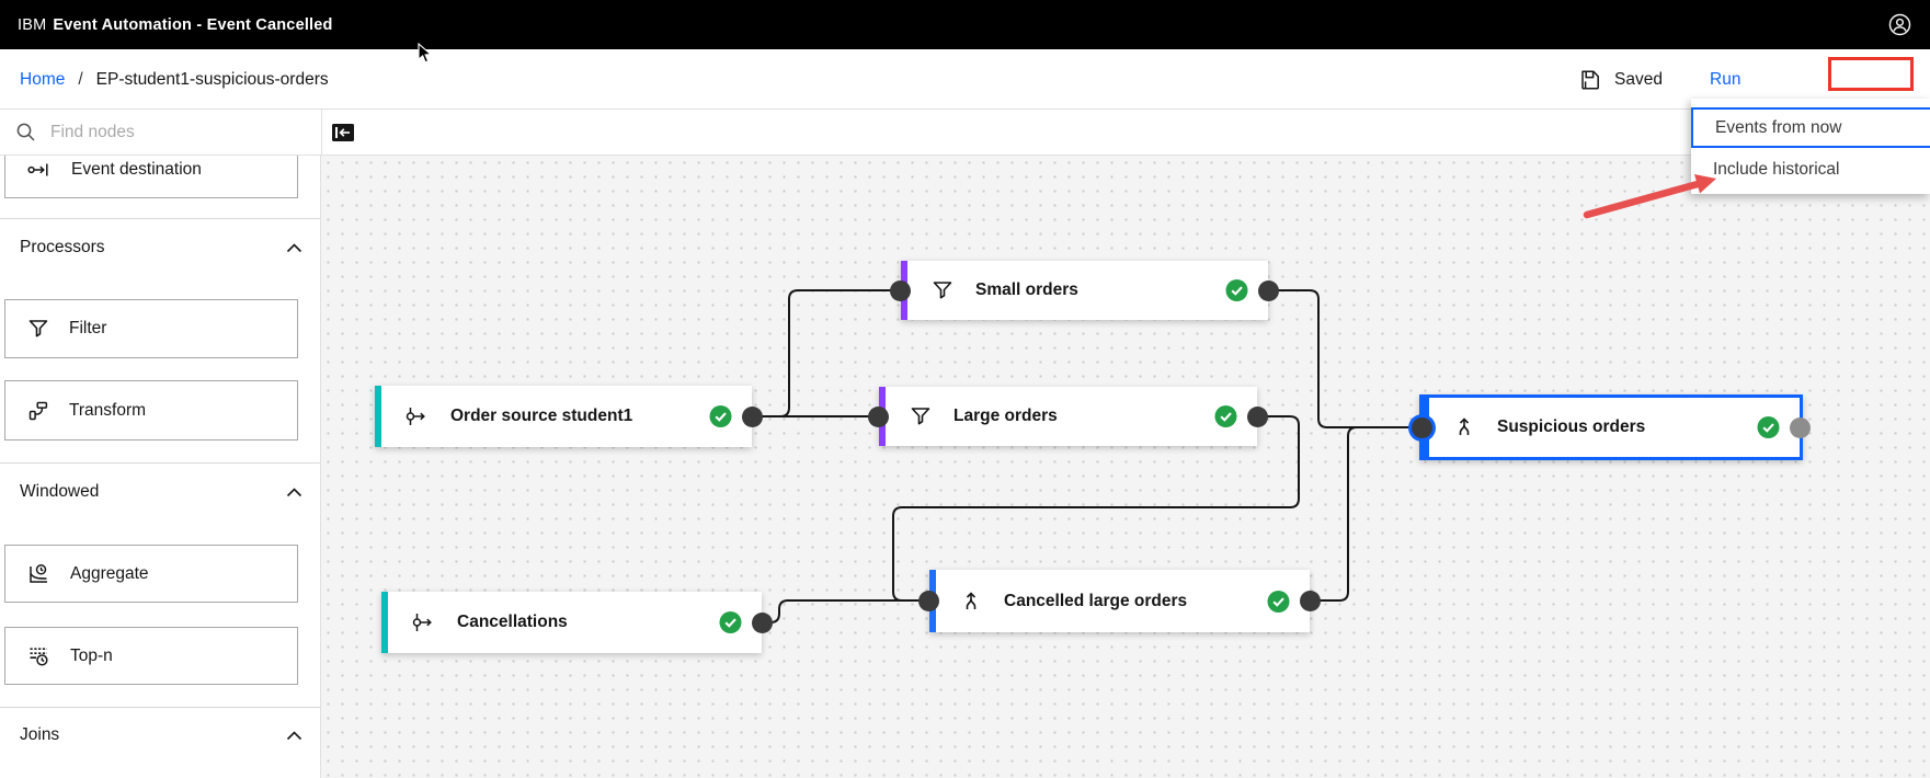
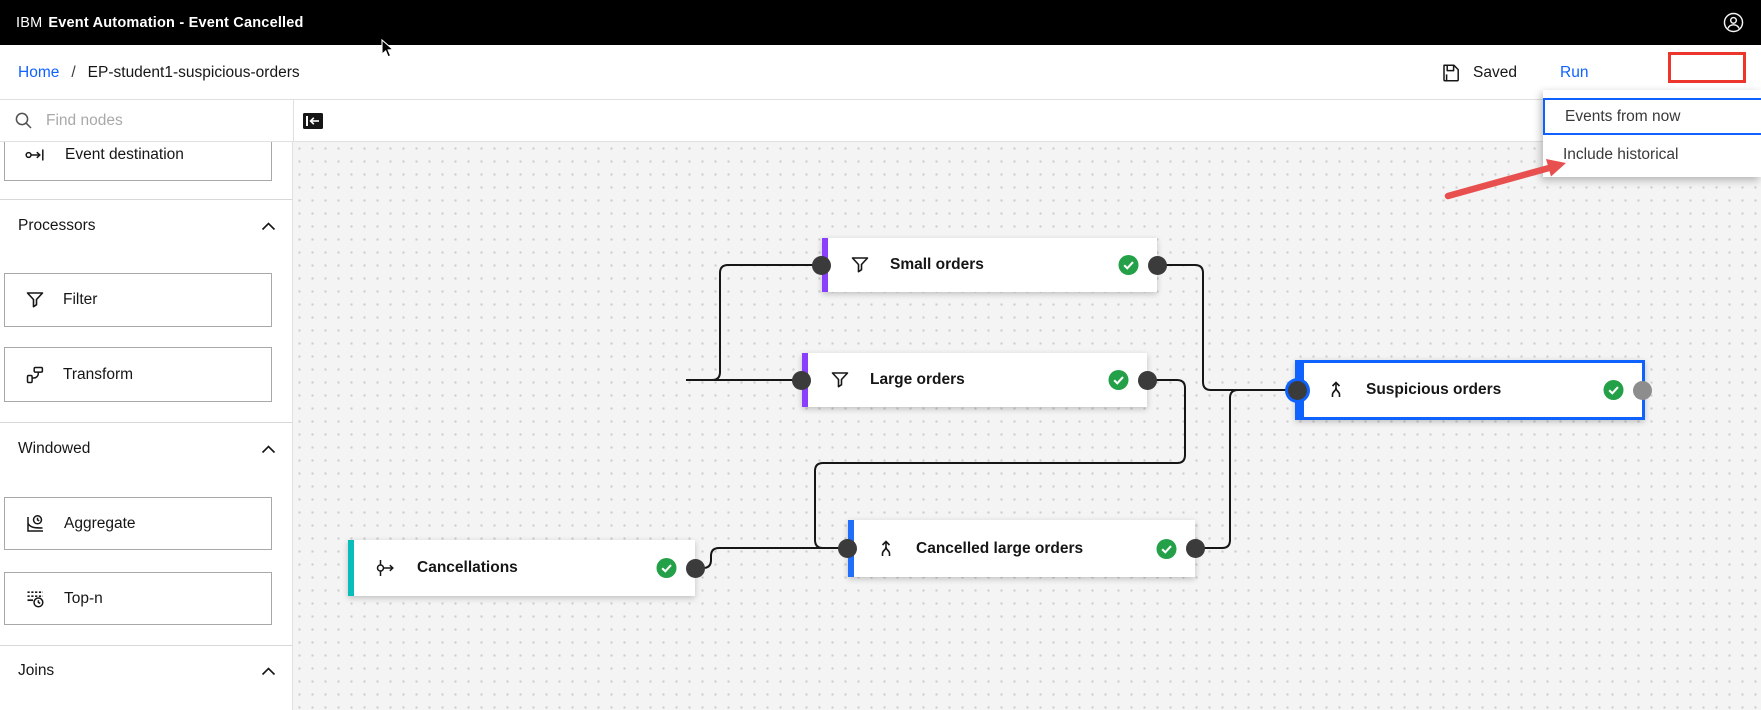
  IBM Event Automation - Event Cancelled
  Home
  /
  EP-student1-suspicious-orders
  Saved
  Run
  Find nodes
  Event destination
  Processors
  Filter
  Transform
  Windowed
  Aggregate
  Top-n
  Joins
- Order source student1
  Small orders
  Large orders
  Cancellations
  Cancelled large orders
  Suspicious orders
  Events from now
  Include historical
